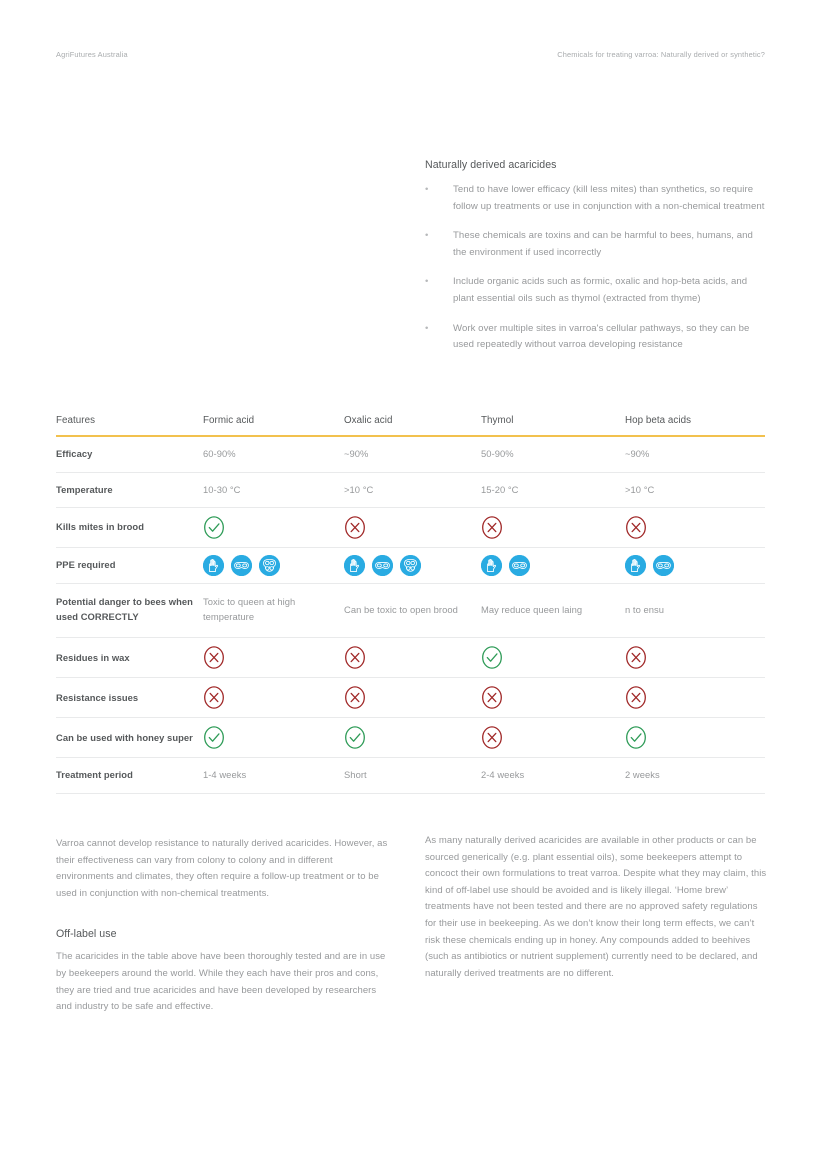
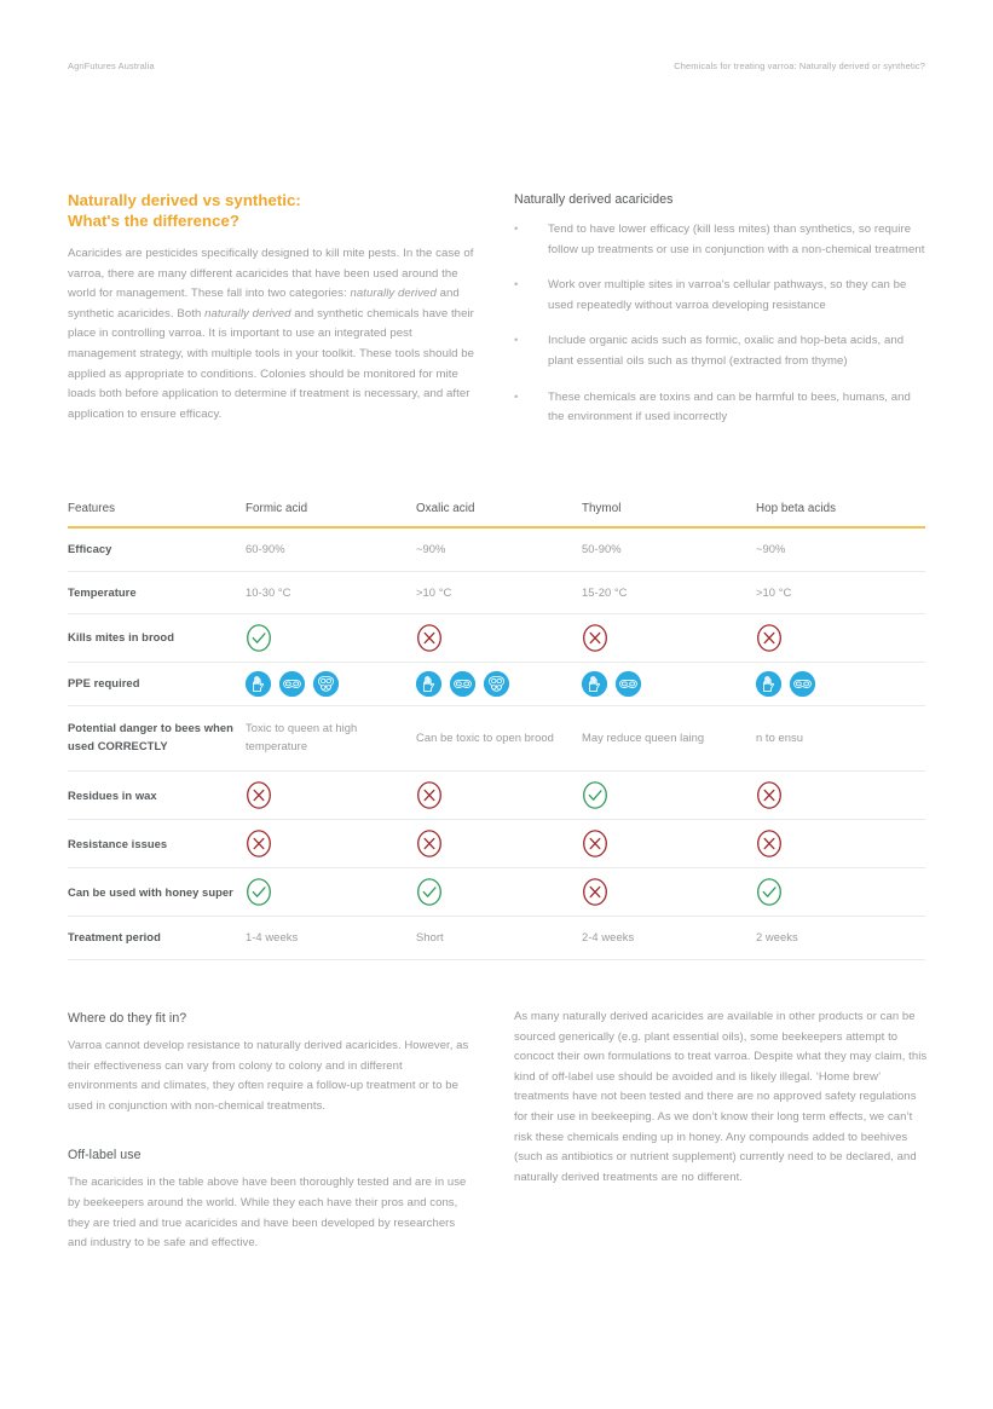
  AgriFutures Australia
  Chemicals for treating varroa: Naturally derived or synthetic?
+ Naturally derived vs synthetic:
+ What's the difference?
+ Acaricides are pesticides specifically designed to kill mite pests. In the case of varroa, there are many different acaricides that have been used around the world for management. These fall into two categories: naturally derived and synthetic acaricides. Both naturally derived and synthetic chemicals have their place in controlling varroa. It is important to use an integrated pest management strategy, with multiple tools in your toolkit. These tools should be applied as appropriate to conditions. Colonies should be monitored for mite loads both before application to determine if treatment is necessary, and after application to ensure efficacy.
  Naturally derived acaricides
  •
  Tend to have lower efficacy (kill less mites) than synthetics, so require follow up treatments or use in conjunction with a non-chemical treatment
  •
- These chemicals are toxins and can be harmful to bees, humans, and the environment if used incorrectly
+ Work over multiple sites in varroa's cellular pathways, so they can be used repeatedly without varroa developing resistance
  •
  Include organic acids such as formic, oxalic and hop-beta acids, and plant essential oils such as thymol (extracted from thyme)
  •
- Work over multiple sites in varroa's cellular pathways, so they can be used repeatedly without varroa developing resistance
+ These chemicals are toxins and can be harmful to bees, humans, and the environment if used incorrectly
  Features	Formic acid	Oxalic acid	Thymol	Hop beta acids
  Efficacy	60-90%	~90%	50-90%	~90%
  Temperature	10-30 °C	>10 °C	15-20 °C	>10 °C
  Kills mites in brood
  PPE required
  Potential danger to bees when used CORRECTLY	Toxic to queen at high temperature	Can be toxic to open brood	May reduce queen laing	n to ensu
  Residues in wax
  Resistance issues
  Can be used with honey super
  Treatment period	1-4 weeks	Short	2-4 weeks	2 weeks
+ Where do they fit in?
  Varroa cannot develop resistance to naturally derived acaricides. However, as their effectiveness can vary from colony to colony and in different environments and climates, they often require a follow-up treatment or to be used in conjunction with non-chemical treatments.
  Off-label use
  The acaricides in the table above have been thoroughly tested and are in use by beekeepers around the world. While they each have their pros and cons, they are tried and true acaricides and have been developed by researchers and industry to be safe and effective.
  As many naturally derived acaricides are available in other products or can be sourced generically (e.g. plant essential oils), some beekeepers attempt to concoct their own formulations to treat varroa. Despite what they may claim, this kind of off-label use should be avoided and is likely illegal. ‘Home brew’ treatments have not been tested and there are no approved safety regulations for their use in beekeeping. As we don’t know their long term effects, we can’t risk these chemicals ending up in honey. Any compounds added to beehives (such as antibiotics or nutrient supplement) currently need to be declared, and naturally derived treatments are no different.
